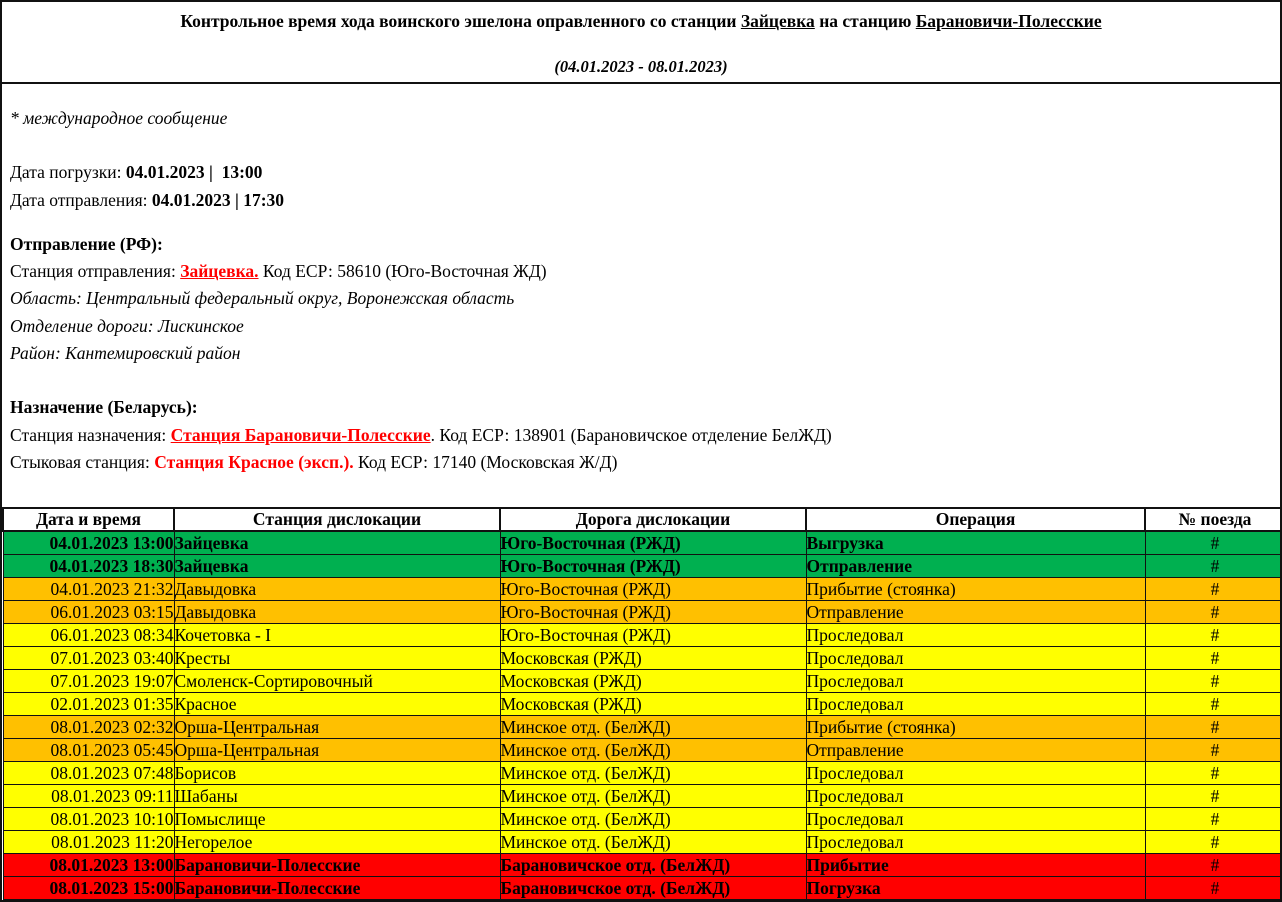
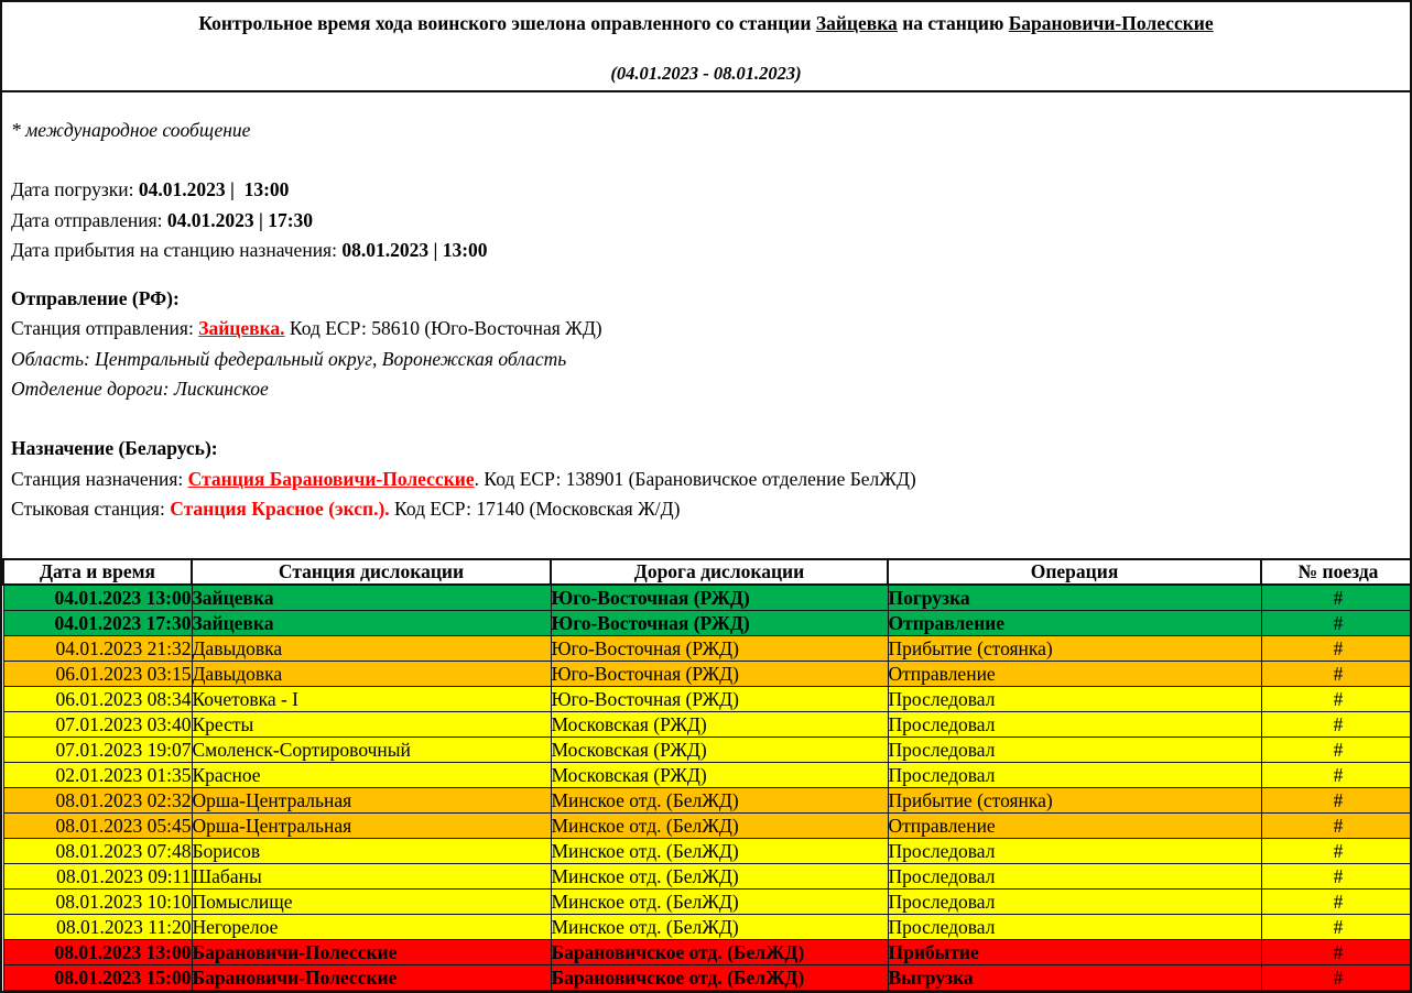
  Контрольное время хода воинского эшелона оправленного со станции Зайцевка на станцию Барановичи-Полесские
  (04.01.2023 - 08.01.2023)
  * международное сообщение
  Дата погрузки: 04.01.2023 | 13:00
  Дата отправления: 04.01.2023 | 17:30
+ Дата прибытия на станцию назначения: 08.01.2023 | 13:00
  Отправление (РФ):
  Станция отправления: Зайцевка. Код ЕСР: 58610 (Юго-Восточная ЖД)
  Область: Центральный федеральный округ, Воронежская область
  Отделение дороги: Лискинское
- Район: Кантемировский район
  Назначение (Беларусь):
  Станция назначения: Станция Барановичи-Полесские. Код ЕСР: 138901 (Барановичское отделение БелЖД)
  Стыковая станция: Станция Красное (эксп.). Код ЕСР: 17140 (Московская Ж/Д)
  Дата и время	Станция дислокации	Дорога дислокации	Операция	№ поезда
- 04.01.2023 13:00	Зайцевка	Юго-Восточная (РЖД)	Выгрузка	#
+ 04.01.2023 13:00	Зайцевка	Юго-Восточная (РЖД)	Погрузка	#
- 04.01.2023 18:30	Зайцевка	Юго-Восточная (РЖД)	Отправление	#
+ 04.01.2023 17:30	Зайцевка	Юго-Восточная (РЖД)	Отправление	#
  04.01.2023 21:32	Давыдовка	Юго-Восточная (РЖД)	Прибытие (стоянка)	#
  06.01.2023 03:15	Давыдовка	Юго-Восточная (РЖД)	Отправление	#
  06.01.2023 08:34	Кочетовка - I	Юго-Восточная (РЖД)	Проследовал	#
  07.01.2023 03:40	Кресты	Московская (РЖД)	Проследовал	#
  07.01.2023 19:07	Смоленск-Сортировочный	Московская (РЖД)	Проследовал	#
  02.01.2023 01:35	Красное	Московская (РЖД)	Проследовал	#
  08.01.2023 02:32	Орша-Центральная	Минское отд. (БелЖД)	Прибытие (стоянка)	#
  08.01.2023 05:45	Орша-Центральная	Минское отд. (БелЖД)	Отправление	#
  08.01.2023 07:48	Борисов	Минское отд. (БелЖД)	Проследовал	#
  08.01.2023 09:11	Шабаны	Минское отд. (БелЖД)	Проследовал	#
  08.01.2023 10:10	Помыслище	Минское отд. (БелЖД)	Проследовал	#
  08.01.2023 11:20	Негорелое	Минское отд. (БелЖД)	Проследовал	#
  08.01.2023 13:00	Барановичи-Полесские	Барановичское отд. (БелЖД)	Прибытие	#
- 08.01.2023 15:00	Барановичи-Полесские	Барановичское отд. (БелЖД)	Погрузка	#
+ 08.01.2023 15:00	Барановичи-Полесские	Барановичское отд. (БелЖД)	Выгрузка	#
